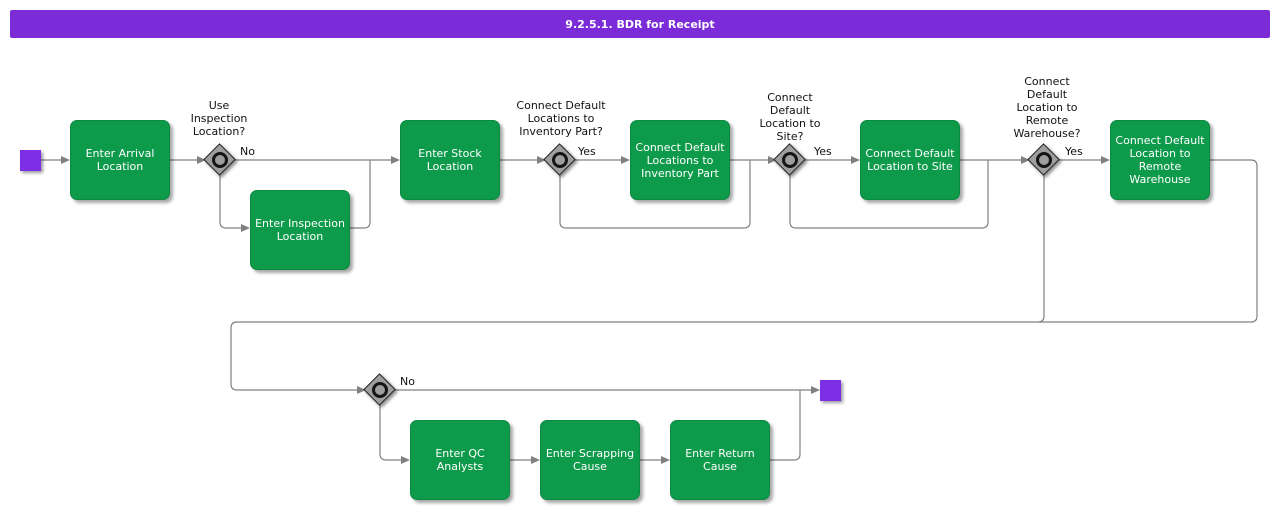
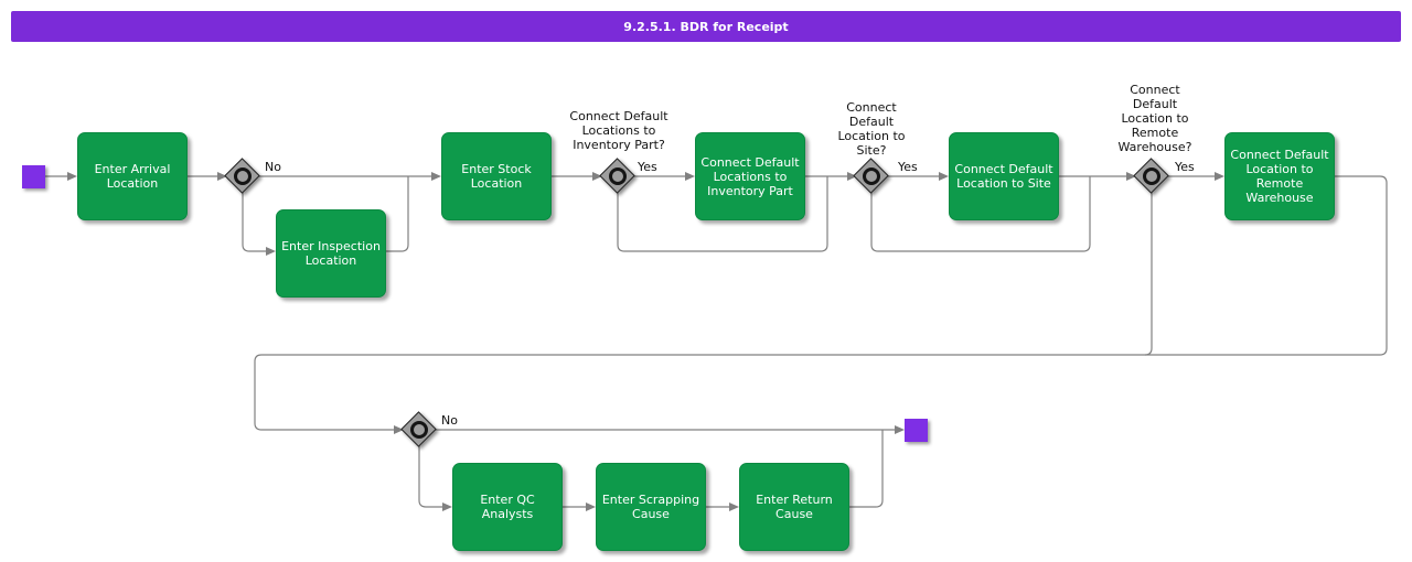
  9.2.5.1. BDR for Receipt
  Enter Arrival
  Location
  Enter Inspection
  Location
  Enter Stock
  Location
  Connect Default
  Locations to
  Inventory Part
  Connect Default
  Location to Site
  Connect Default
  Location to
  Remote
  Warehouse
  Enter QC
  Analysts
  Enter Scrapping
  Cause
  Enter Return
  Cause
- Use
- Inspection
- Location?
  Connect Default
  Locations to
  Inventory Part?
  Connect
  Default
  Location to
  Site?
  Connect
  Default
  Location to
  Remote
  Warehouse?
  No
  Yes
  Yes
  Yes
  No
